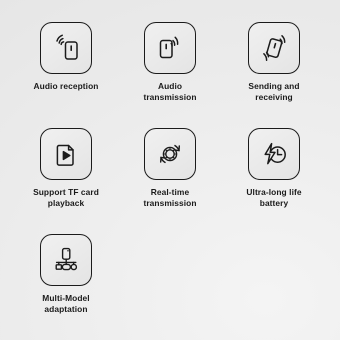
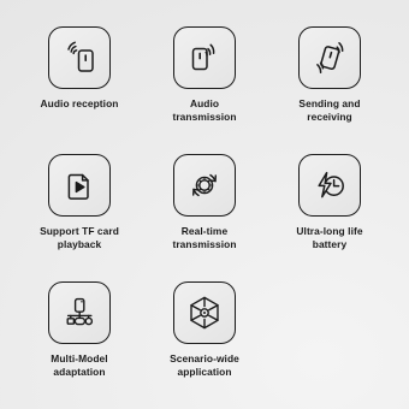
  Audio reception
  Audio
  transmission
  Sending and
  receiving
  Support TF card
  playback
  Real-time
  transmission
  Ultra-long life
  battery
  Multi-Model
  adaptation
+ Scenario-wide
+ application
